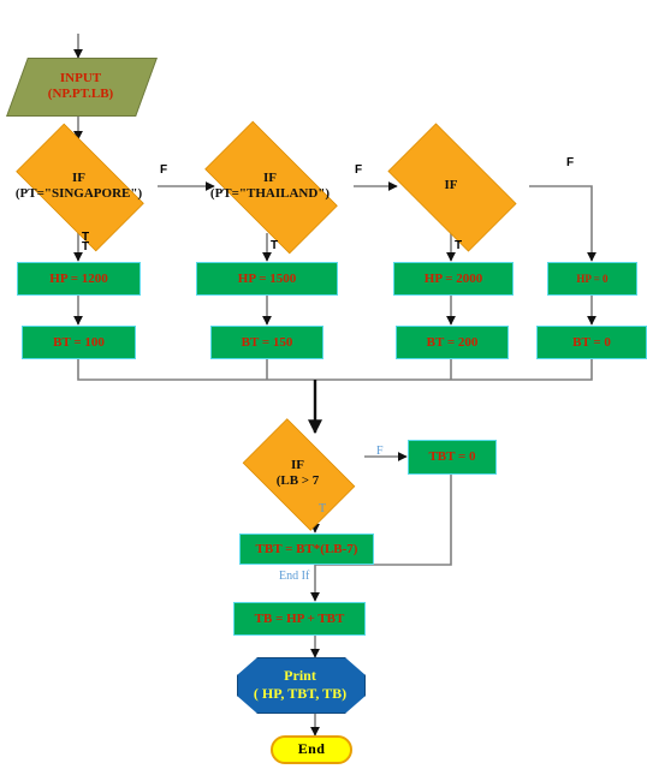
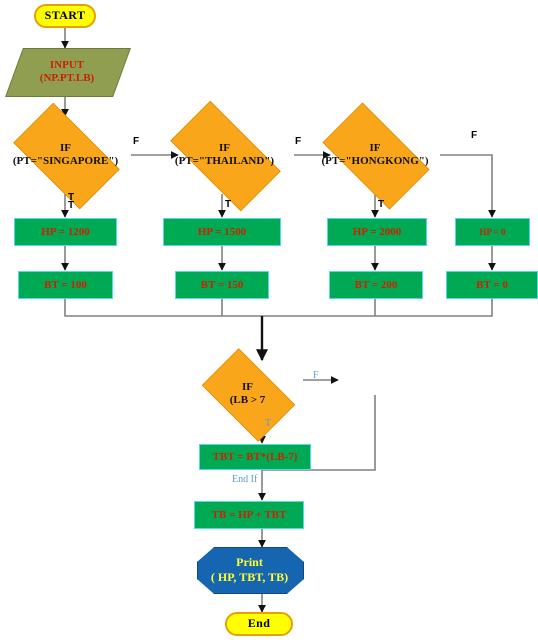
+ START
  INPUT
  (NP.PT.LB)
  IF
  (PT="SINGAPORE")
  IF
  (PT="THAILAND")
  IF
+ (PT="HONGKONG")
  HP = 1200
  HP = 1500
  HP = 2000
  HP = 0
  BT = 100
  BT = 150
  BT = 200
  BT = 0
  IF
  (LB > 7
- TBT = 0
  TBT = BT*(LB-7)
  TB = HP + TBT
  Print
  ( HP, TBT, TB)
  End
  F
  F
  F
  T
  T
  T
  T
  F
  T
  End If
